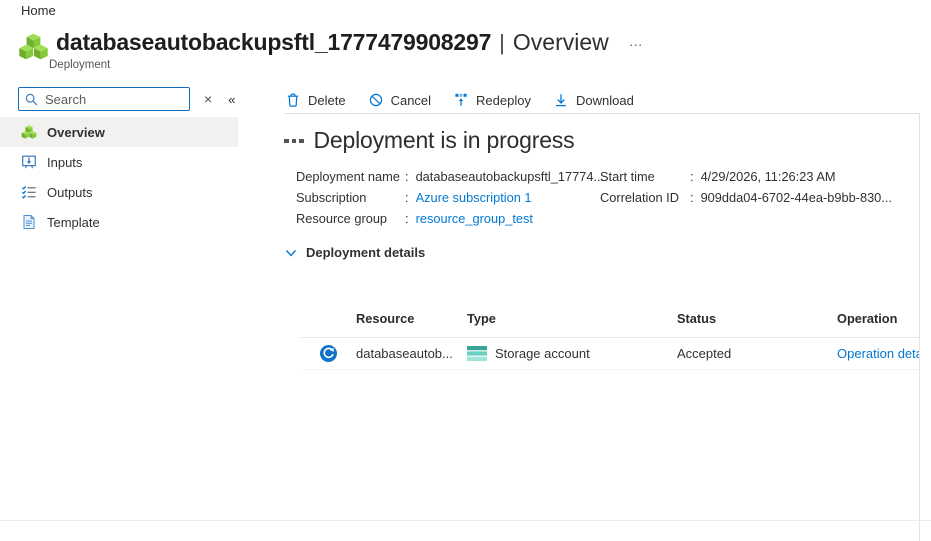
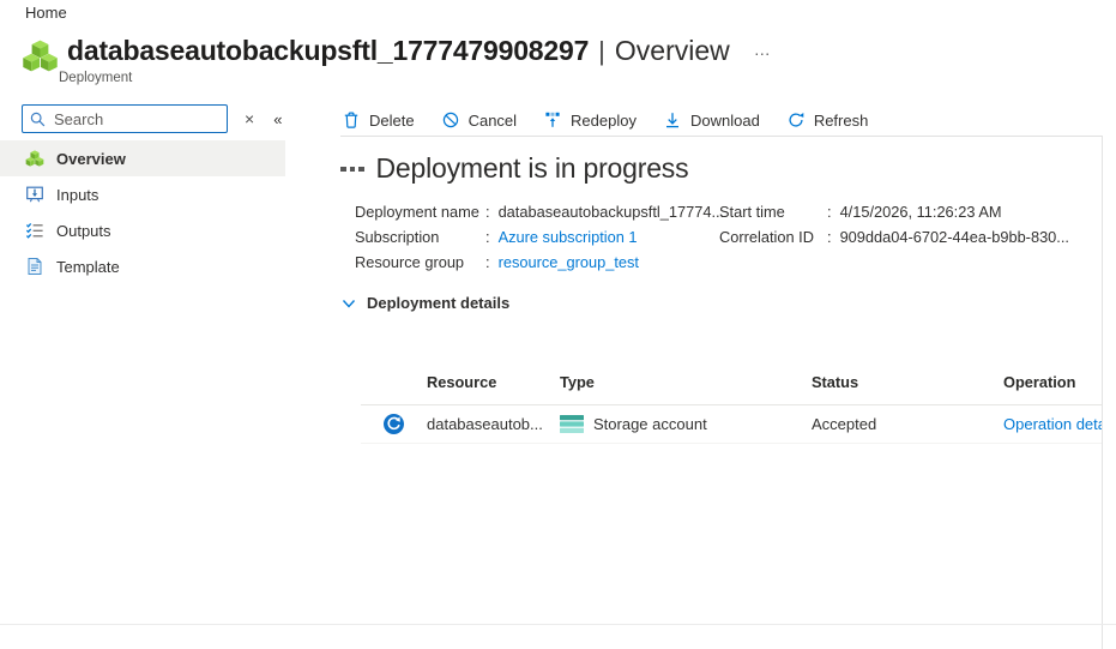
  Home
  databaseautobackupsftl_1777479908297
  |
  Overview
  …
  Deployment
  Search
  ×
  «
  Overview
  Inputs
  Outputs
  Template
  Delete
  Cancel
  Redeploy
  Download
+ Refresh
  Deployment is in progress
  Deployment name
  databaseautobackupsftl_17774...
  Subscription
  Azure subscription 1
  Resource group
  resource_group_test
  Start time
- 4/29/2026, 11:26:23 AM
+ 4/15/2026, 11:26:23 AM
  Correlation ID
  909dda04-6702-44ea-b9bb-830...
  Deployment details
  Resource
  Type
  Status
  Operation
  databaseautob...
  Storage account
  Accepted
  Operation det
